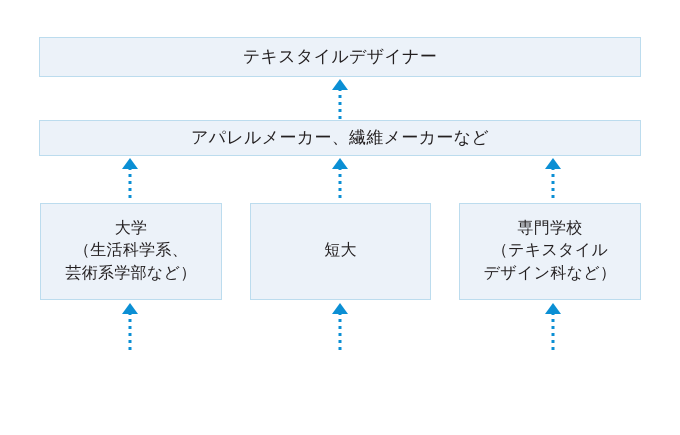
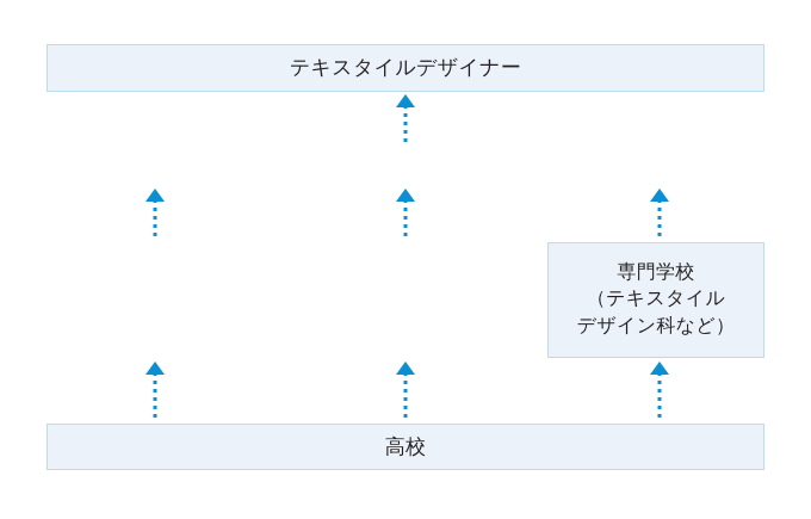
  テキスタイルデザイナー
- アパレルメーカー、繊維メーカーなど
- 大学
- （生活科学系、
- 芸術系学部など）
- 短大
  専門学校
  （テキスタイル
  デザイン科など）
+ 高校
